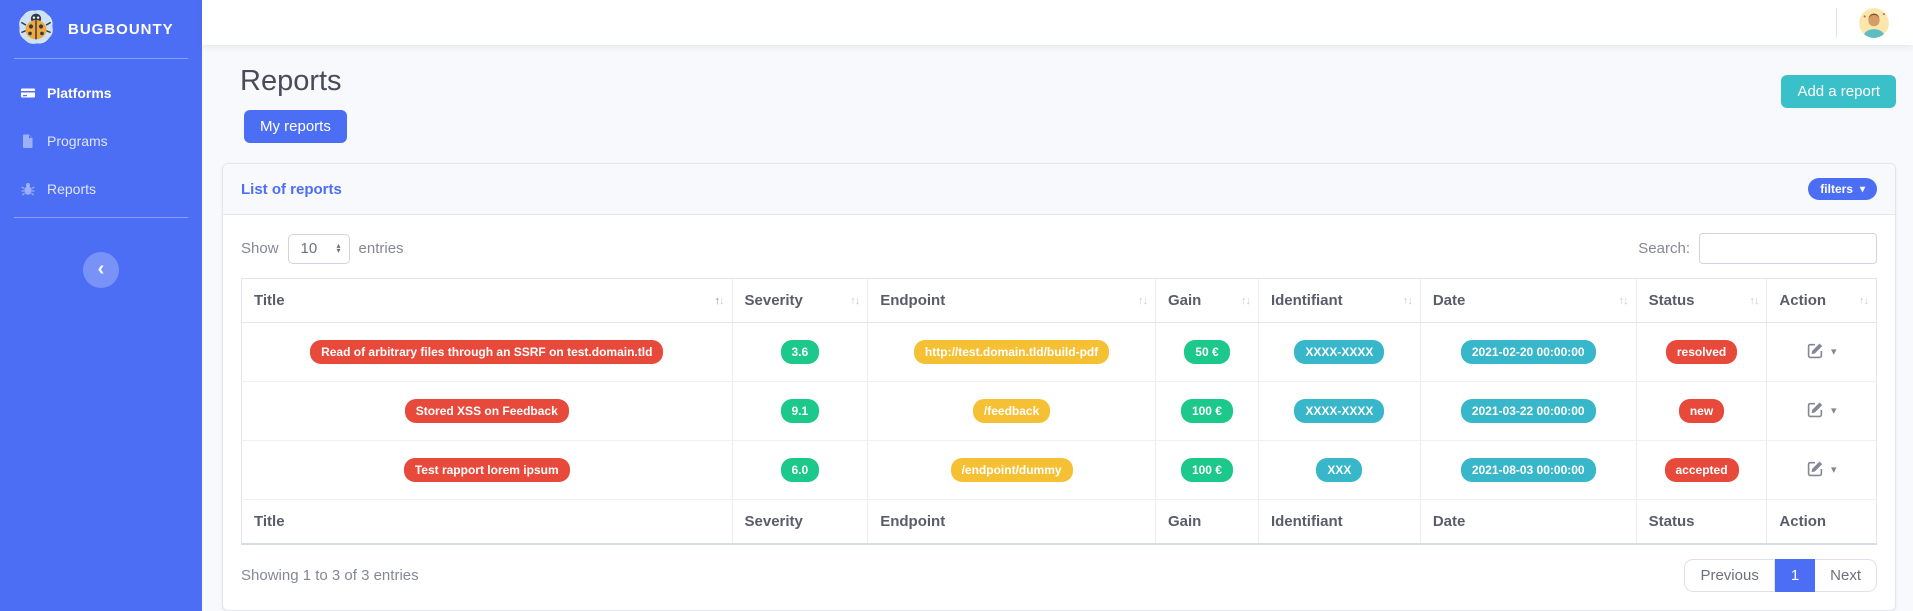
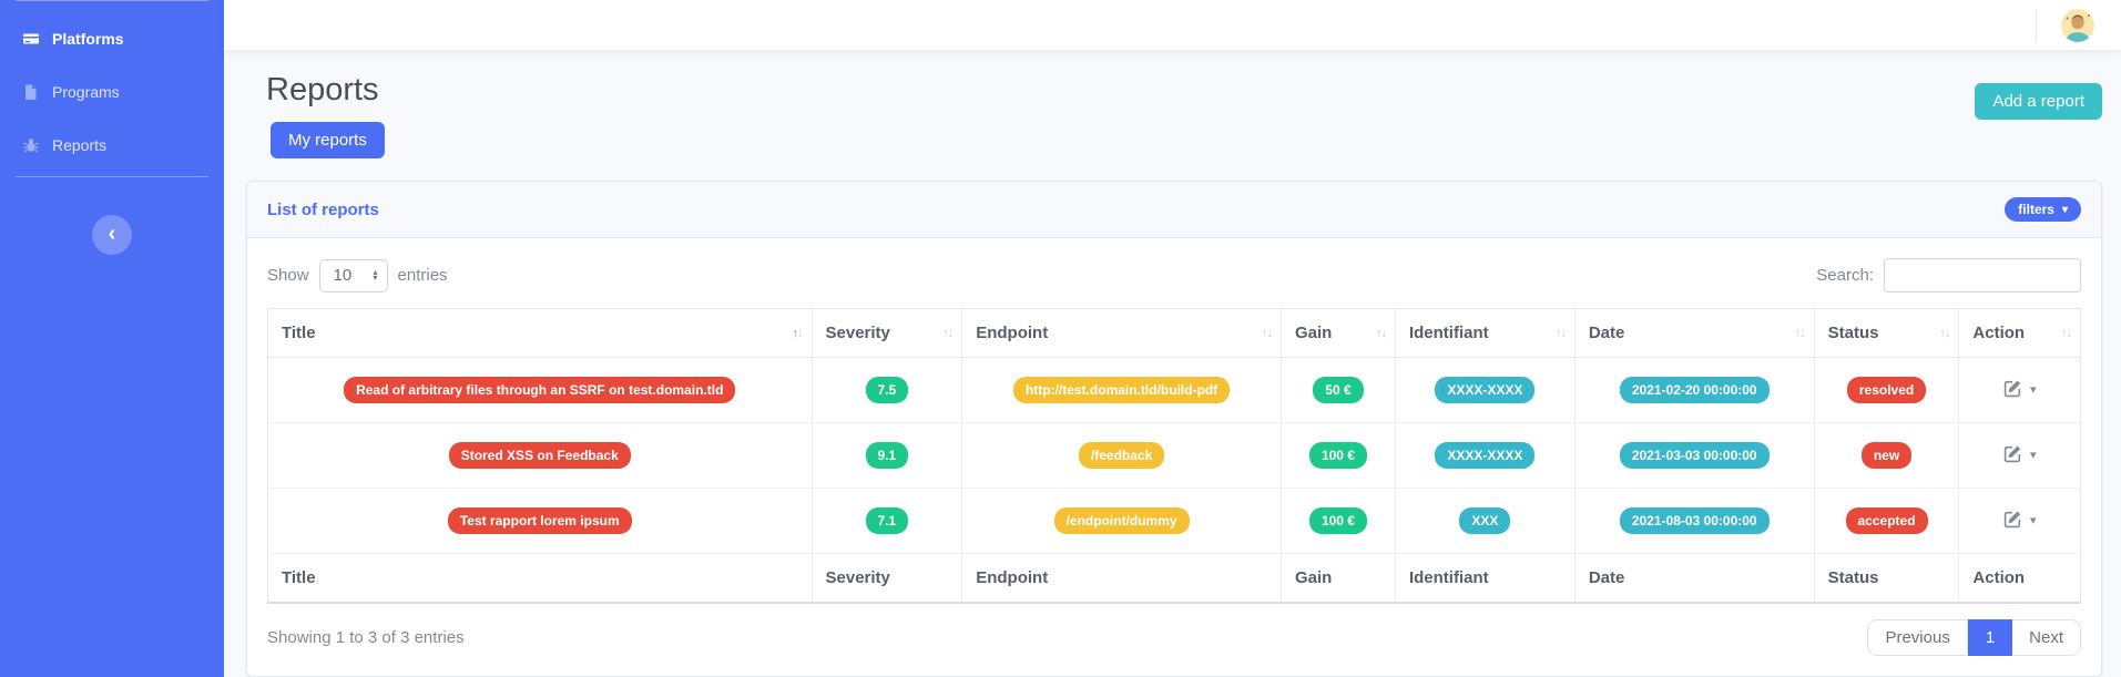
- BUGBOUNTY
  Platforms
  Programs
  Reports
  ‹
  Reports
  Add a report
  My reports
  List of reports
  filters
  ▾
  Show
  10
  ▴
  ▾
  entries
  Search:
  Title ↑↓	Severity ↑↓	Endpoint ↑↓	Gain ↑↓	Identifiant ↑↓	Date ↑↓	Status ↑↓	Action ↑↓
- Read of arbitrary files through an SSRF on test.domain.tld	3.6	http://test.domain.tld/build-pdf	50 €	XXXX-XXXX	2021-02-20 00:00:00	resolved	▾
+ Read of arbitrary files through an SSRF on test.domain.tld	7.5	http://test.domain.tld/build-pdf	50 €	XXXX-XXXX	2021-02-20 00:00:00	resolved	▾
- Stored XSS on Feedback	9.1	/feedback	100 €	XXXX-XXXX	2021-03-22 00:00:00	new	▾
+ Stored XSS on Feedback	9.1	/feedback	100 €	XXXX-XXXX	2021-03-03 00:00:00	new	▾
- Test rapport lorem ipsum	6.0	/endpoint/dummy	100 €	XXX	2021-08-03 00:00:00	accepted	▾
+ Test rapport lorem ipsum	7.1	/endpoint/dummy	100 €	XXX	2021-08-03 00:00:00	accepted	▾
  Title	Severity	Endpoint	Gain	Identifiant	Date	Status	Action
  Showing 1 to 3 of 3 entries
  Previous
  1
  Next
